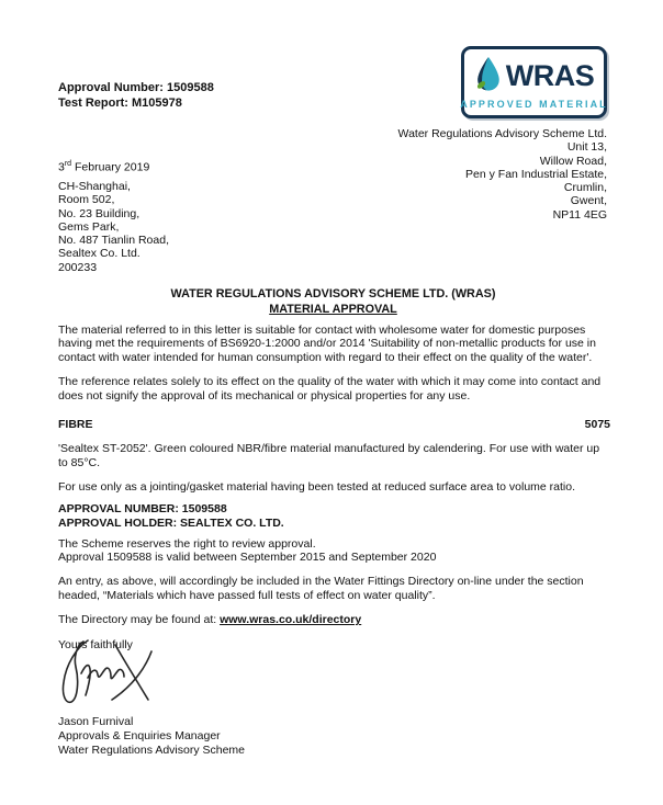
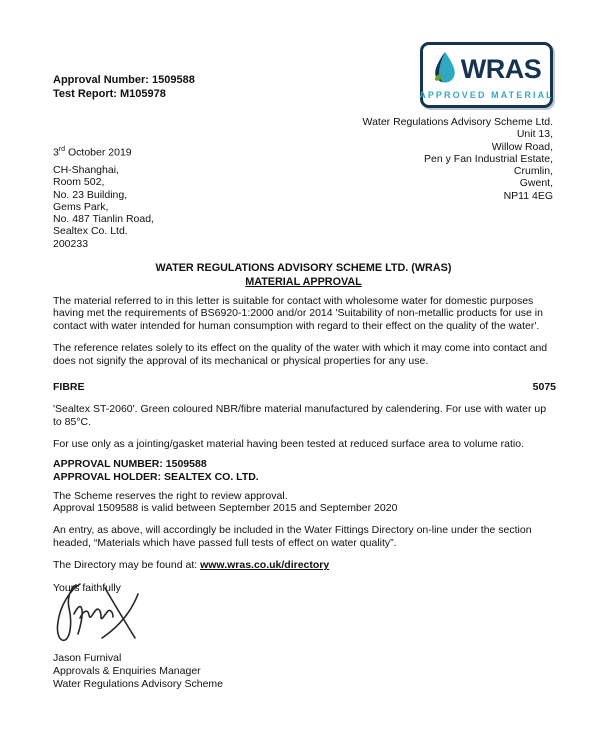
  Approval Number: 1509588
  Test Report: M105978
  WRAS
  APPROVED MATERIAL
  Water Regulations Advisory Scheme Ltd.
  Unit 13,
  Willow Road,
  Pen y Fan Industrial Estate,
  Crumlin,
  Gwent,
  NP11 4EG
- 3 February 2019
+ 3 October 2019
  CH-Shanghai,
  Room 502,
  No. 23 Building,
  Gems Park,
  No. 487 Tianlin Road,
  Sealtex Co. Ltd.
  200233
  WATER REGULATIONS ADVISORY SCHEME LTD. (WRAS)
  MATERIAL APPROVAL
  The material referred to in this letter is suitable for contact with wholesome water for domestic purposes having met the requirements of BS6920-1:2000 and/or 2014 'Suitability of non-metallic products for use in contact with water intended for human consumption with regard to their effect on the quality of the water'.
  The reference relates solely to its effect on the quality of the water with which it may come into contact and does not signify the approval of its mechanical or physical properties for any use.
  FIBRE
  5075
- 'Sealtex ST-2052'. Green coloured NBR/fibre material manufactured by calendering. For use with water up to 85°C.
+ 'Sealtex ST-2060'. Green coloured NBR/fibre material manufactured by calendering. For use with water up to 85°C.
  For use only as a jointing/gasket material having been tested at reduced surface area to volume ratio.
  APPROVAL NUMBER: 1509588
  APPROVAL HOLDER: SEALTEX CO. LTD.
  The Scheme reserves the right to review approval.
  Approval 1509588 is valid between September 2015 and September 2020
  An entry, as above, will accordingly be included in the Water Fittings Directory on-line under the section headed, “Materials which have passed full tests of effect on water quality”.
  The Directory may be found at: www.wras.co.uk/directory
  Yous faithfully
  Jason Furnival
  Approvals & Enquiries Manager
  Water Regulations Advisory Scheme
